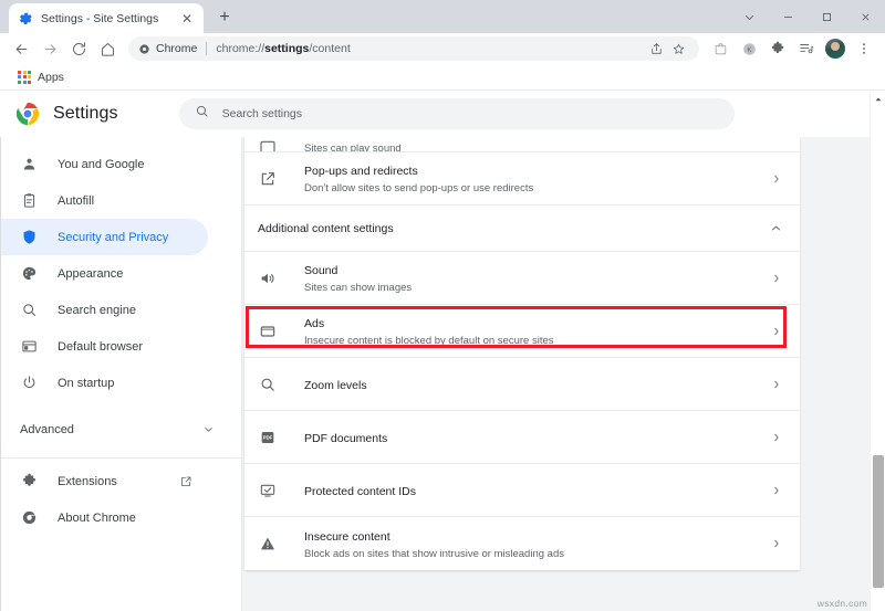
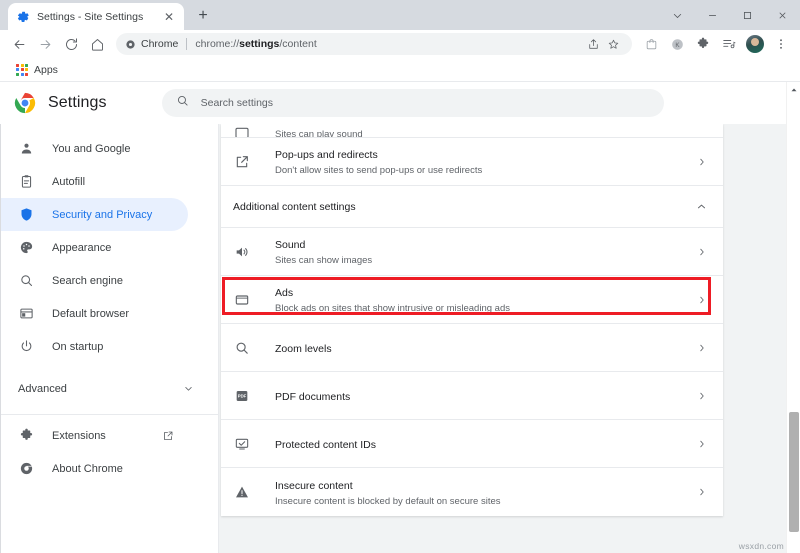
  Settings - Site Settings
  ✕
  +
  Chrome
  chrome://settings/content
  Apps
  Settings
  Search settings
  You and Google
  Autofill
  Security and Privacy
  Appearance
  Search engine
  Default browser
  On startup
  Advanced
  Extensions
  About Chrome
  Sites can play sound
  Pop-ups and redirects
  Don't allow sites to send pop-ups or use redirects
  Additional content settings
  Sound
  Sites can show images
  Ads
- Insecure content is blocked by default on secure sites
+ Block ads on sites that show intrusive or misleading ads
  Zoom levels
  PDF documents
  Protected content IDs
  Insecure content
- Block ads on sites that show intrusive or misleading ads
+ Insecure content is blocked by default on secure sites
  wsxdn.com
